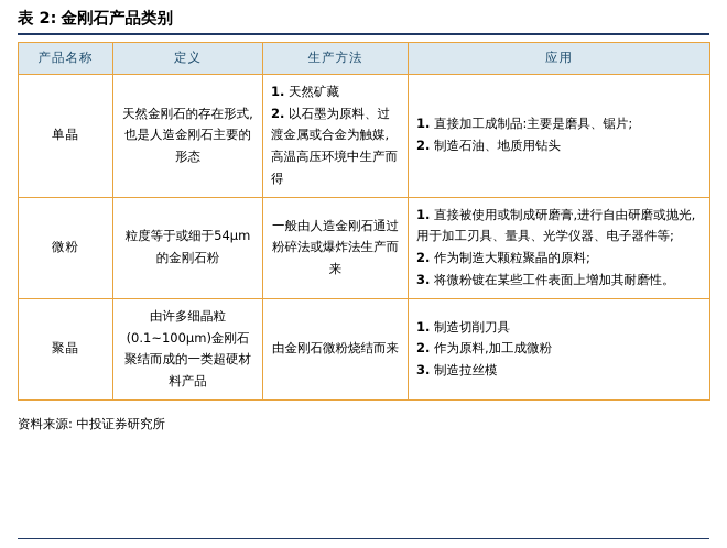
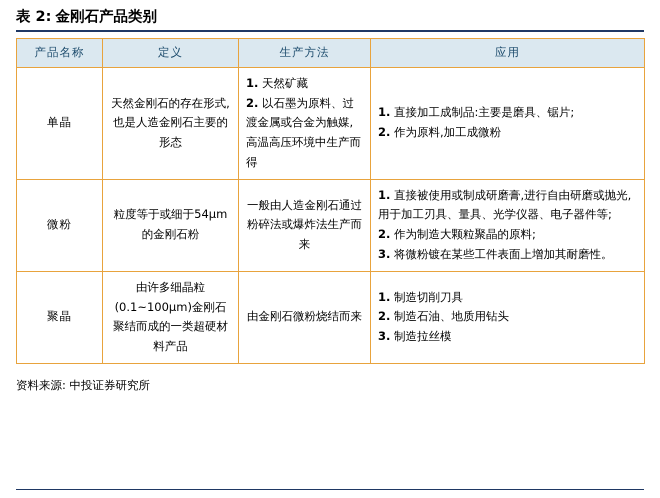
  表 2:
  金刚石产品类别
  产品名称	定义	生产方法	应用
- 单晶	天然金刚石的存在形式,也是人造金刚石主要的形态	1. 天然矿藏 2. 以石墨为原料、过渡金属或合金为触媒,高温高压环境中生产而得	1. 直接加工成制品:主要是磨具、锯片; 2. 制造石油、地质用钻头
+ 单晶	天然金刚石的存在形式,也是人造金刚石主要的形态	1. 天然矿藏 2. 以石墨为原料、过渡金属或合金为触媒,高温高压环境中生产而得	1. 直接加工成制品:主要是磨具、锯片; 2. 作为原料,加工成微粉
  微粉	粒度等于或细于54μm 的金刚石粉	一般由人造金刚石通过粉碎法或爆炸法生产而来	1. 直接被使用或制成研磨膏,进行自由研磨或抛光,用于加工刃具、量具、光学仪器、电子器件等; 2. 作为制造大颗粒聚晶的原料; 3. 将微粉镀在某些工件表面上增加其耐磨性。
- 聚晶	由许多细晶粒(0.1~100μm)金刚石聚结而成的一类超硬材料产品	由金刚石微粉烧结而来	1. 制造切削刀具 2. 作为原料,加工成微粉 3. 制造拉丝模
+ 聚晶	由许多细晶粒(0.1~100μm)金刚石聚结而成的一类超硬材料产品	由金刚石微粉烧结而来	1. 制造切削刀具 2. 制造石油、地质用钻头 3. 制造拉丝模
  资料来源: 中投证券研究所
